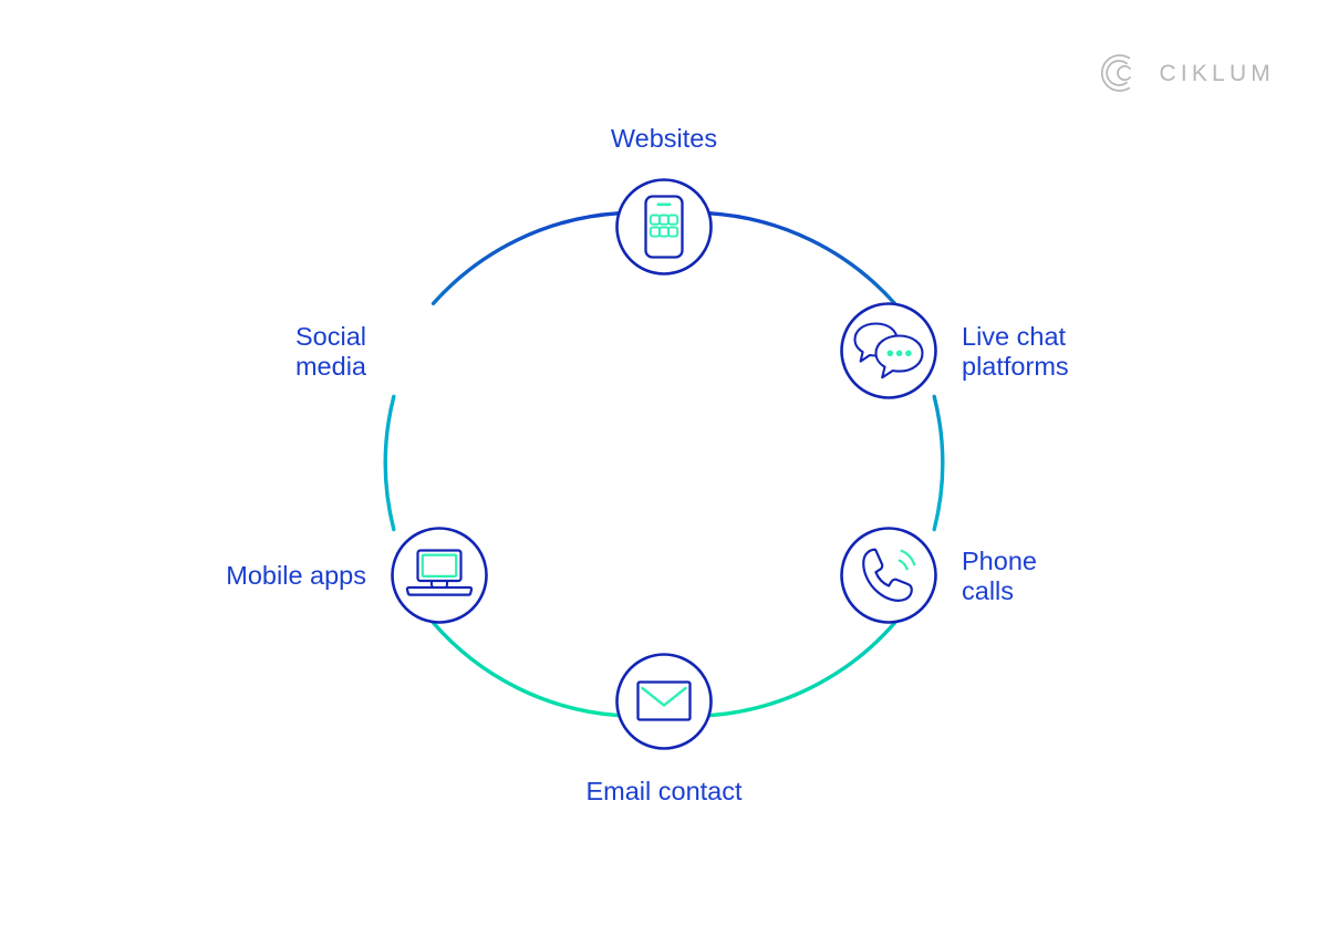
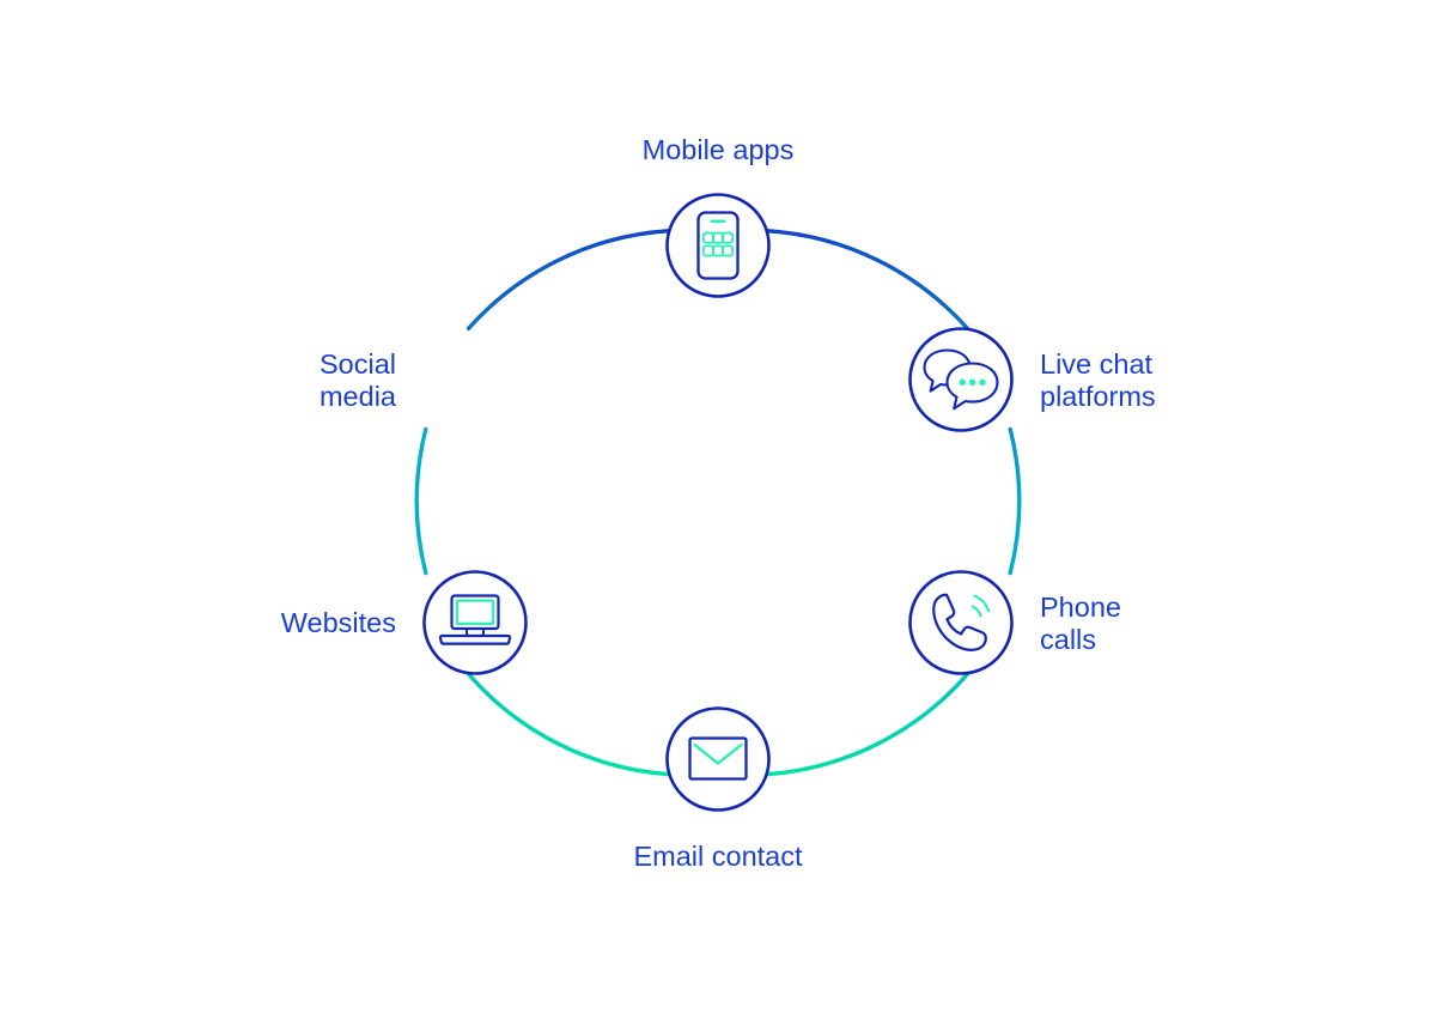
- Websites
+ Mobile apps
  Live chat
  platforms
  Phone
  calls
  Email contact
- Mobile apps
+ Websites
  Social
  media
- CIKLUM
